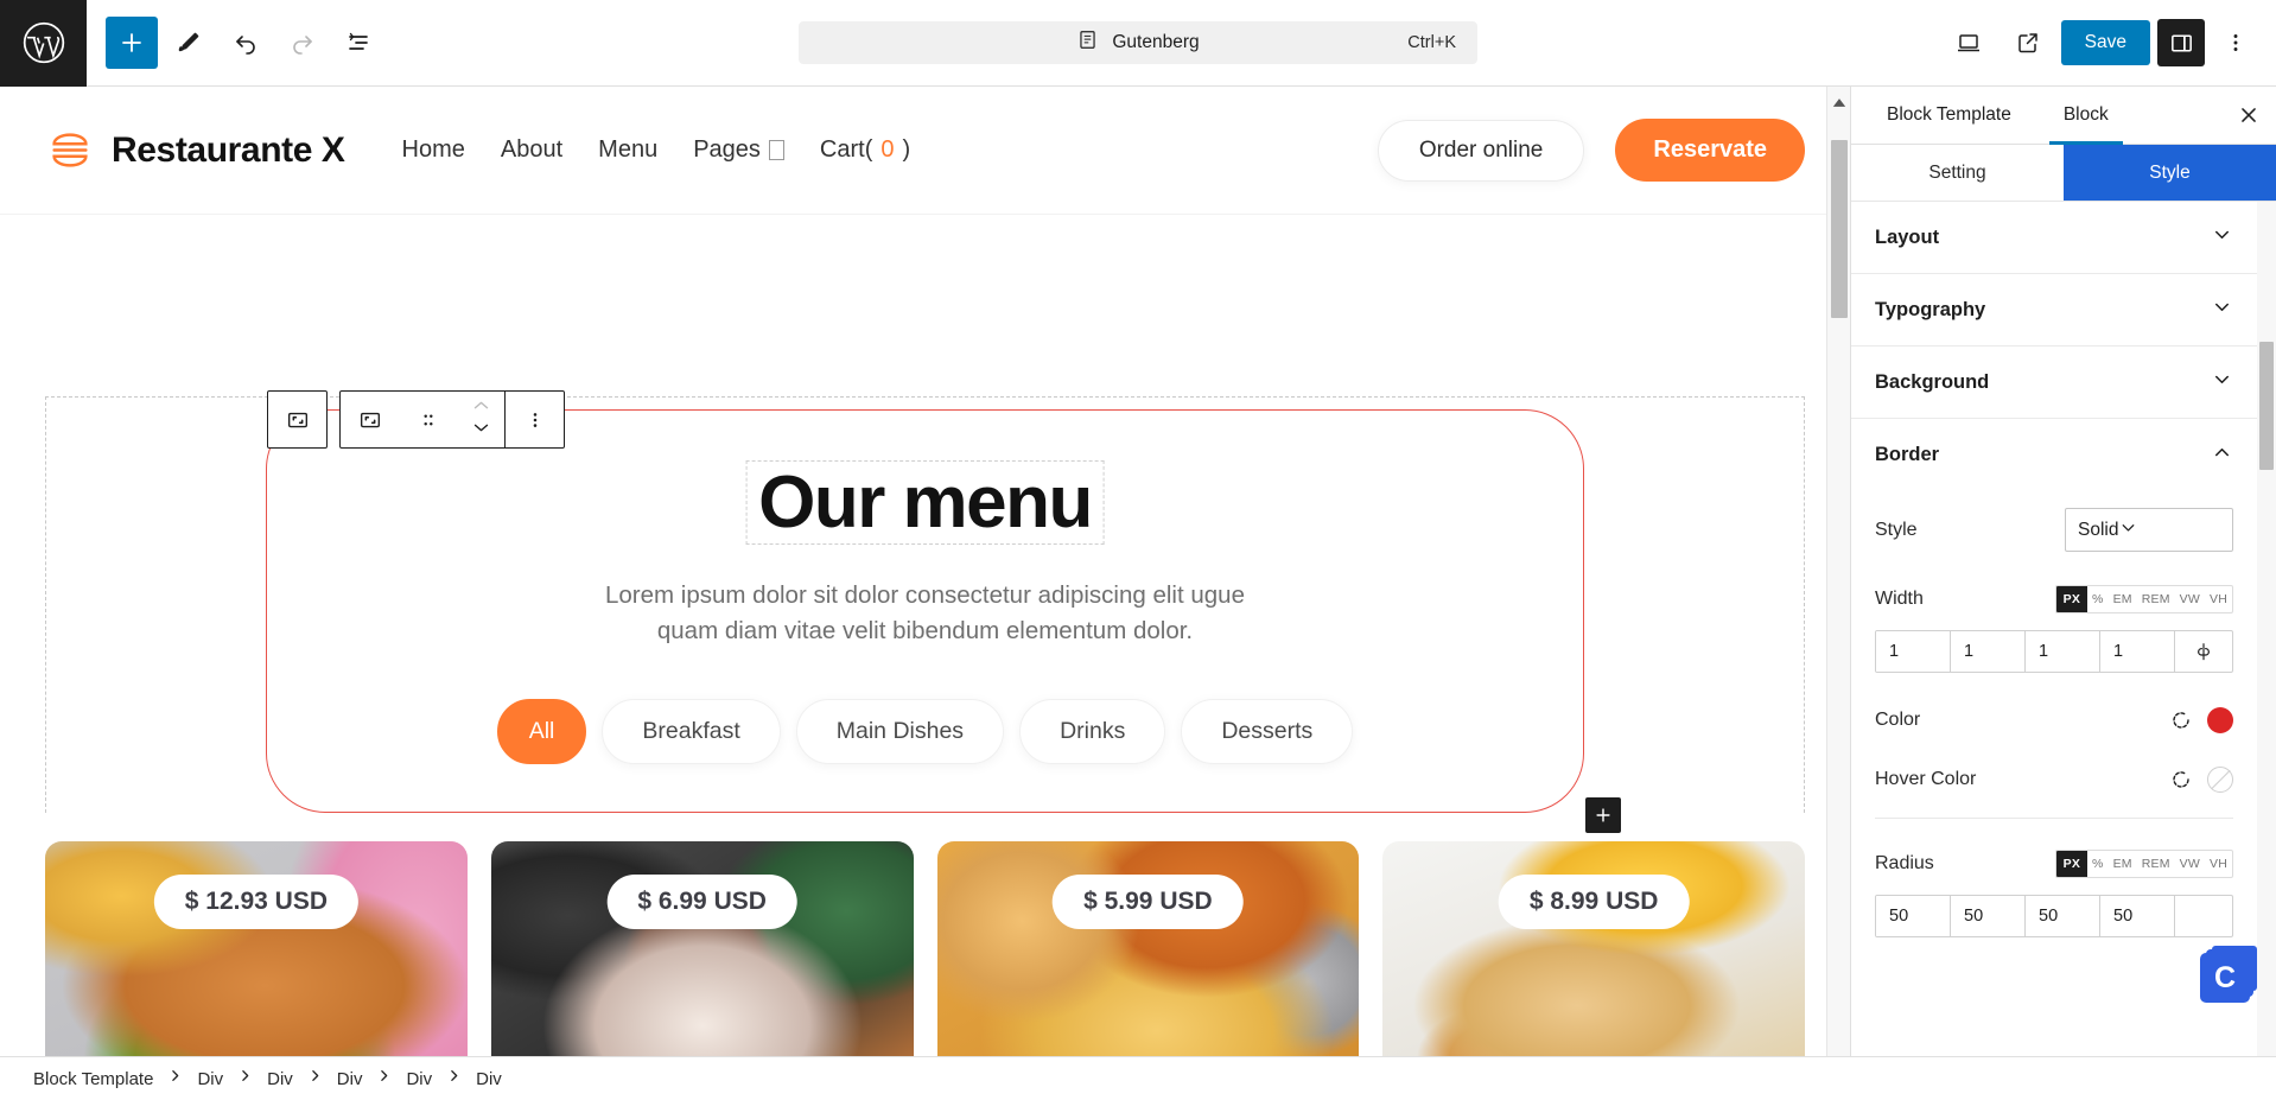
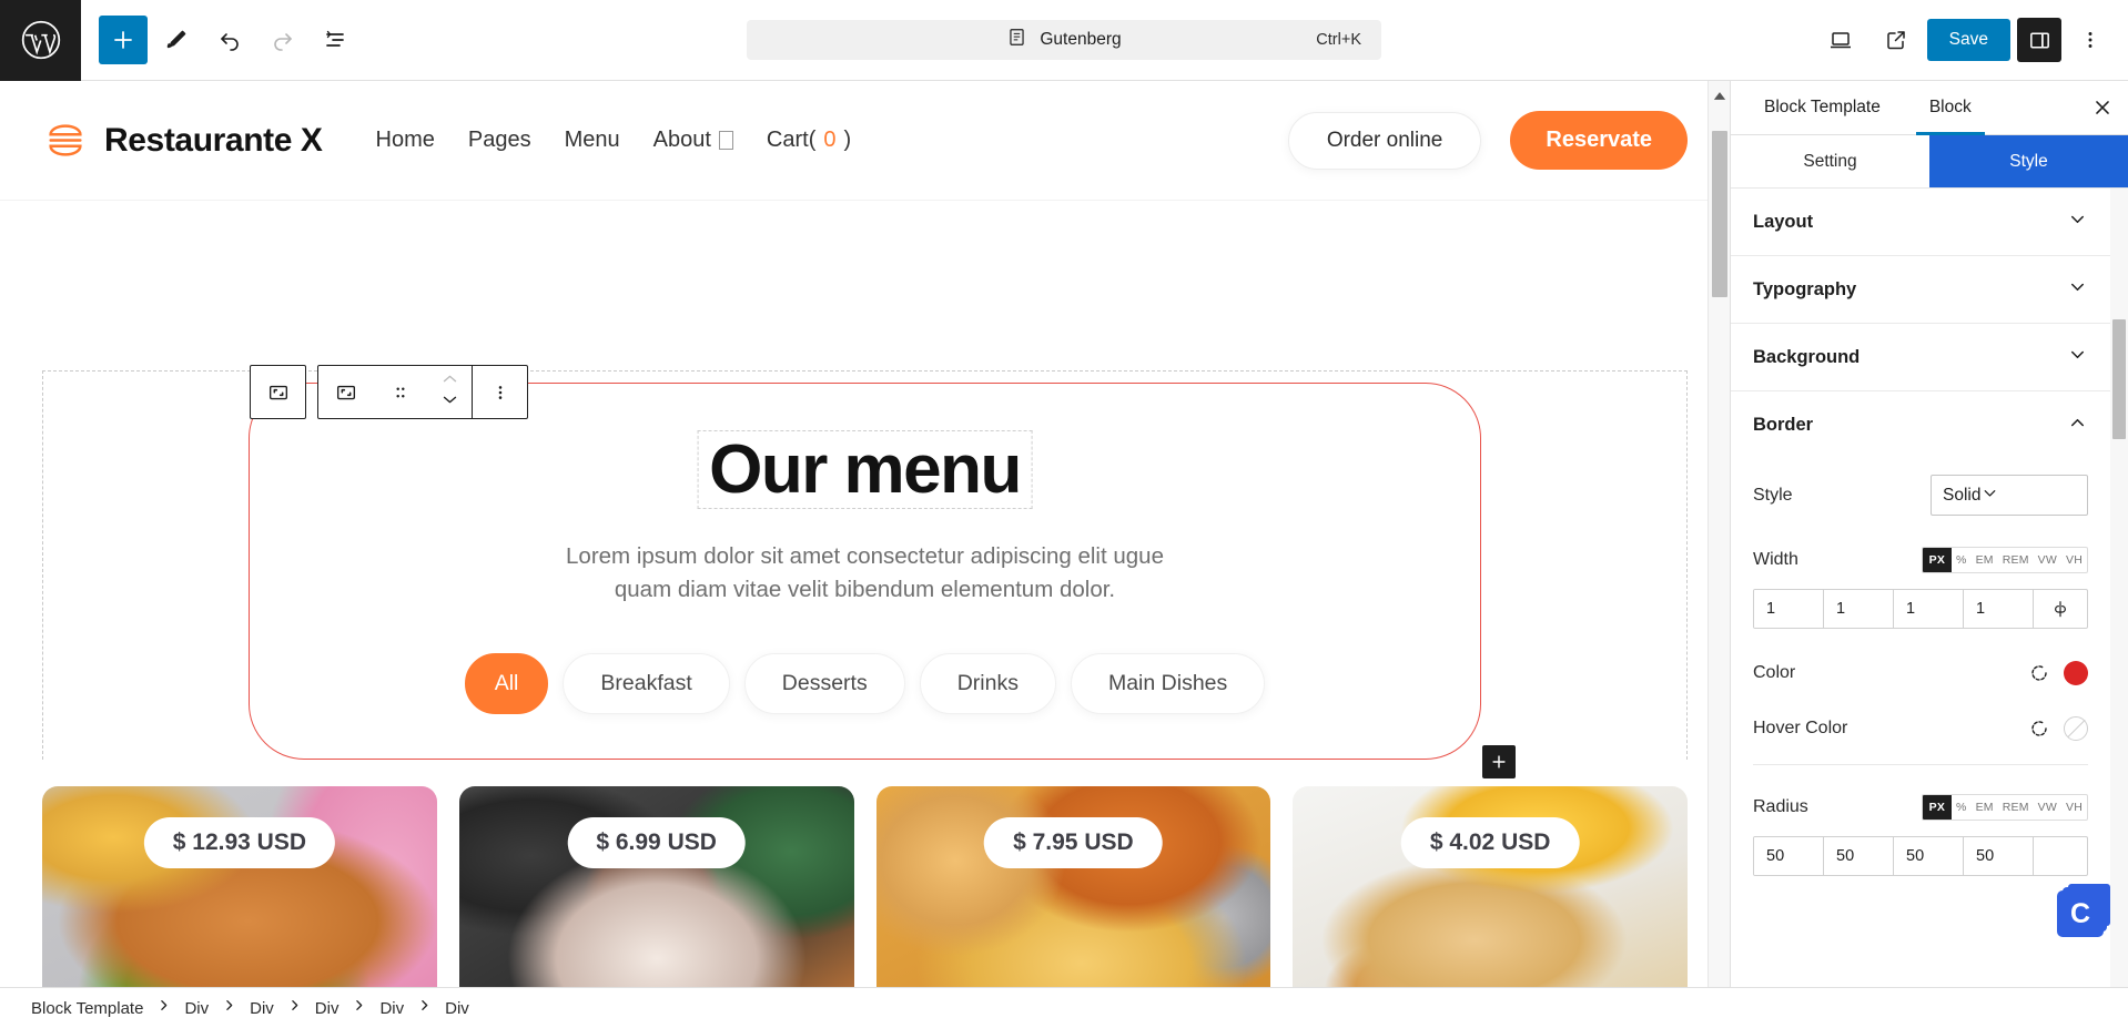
  Gutenberg
  Ctrl+K
  Save
  Restaurante X
  Home
- About
+ Pages
  Menu
- Pages
+ About
  Cart(
  0
  )
  Order online
  Reservate
  Our menu
- Lorem ipsum dolor sit dolor consectetur adipiscing elit ugue
+ Lorem ipsum dolor sit amet consectetur adipiscing elit ugue
  quam diam vitae velit bibendum elementum dolor.
  All
  Breakfast
- Main Dishes
+ Desserts
  Drinks
- Desserts
+ Main Dishes
  $ 12.93 USD
  $ 6.99 USD
- $ 5.99 USD
+ $ 7.95 USD
- $ 8.99 USD
+ $ 4.02 USD
  Block Template
  Block
  Setting
  Style
  Layout
  Typography
  Background
  Border
  Style
  Solid
  Width
  PX
  %
  EM
  REM
  VW
  VH
  1
  1
  1
  1
  Color
  Hover Color
  Radius
  PX
  %
  EM
  REM
  VW
  VH
  50
  50
  50
  50
  C
  Block Template
  Div
  Div
  Div
  Div
  Div
